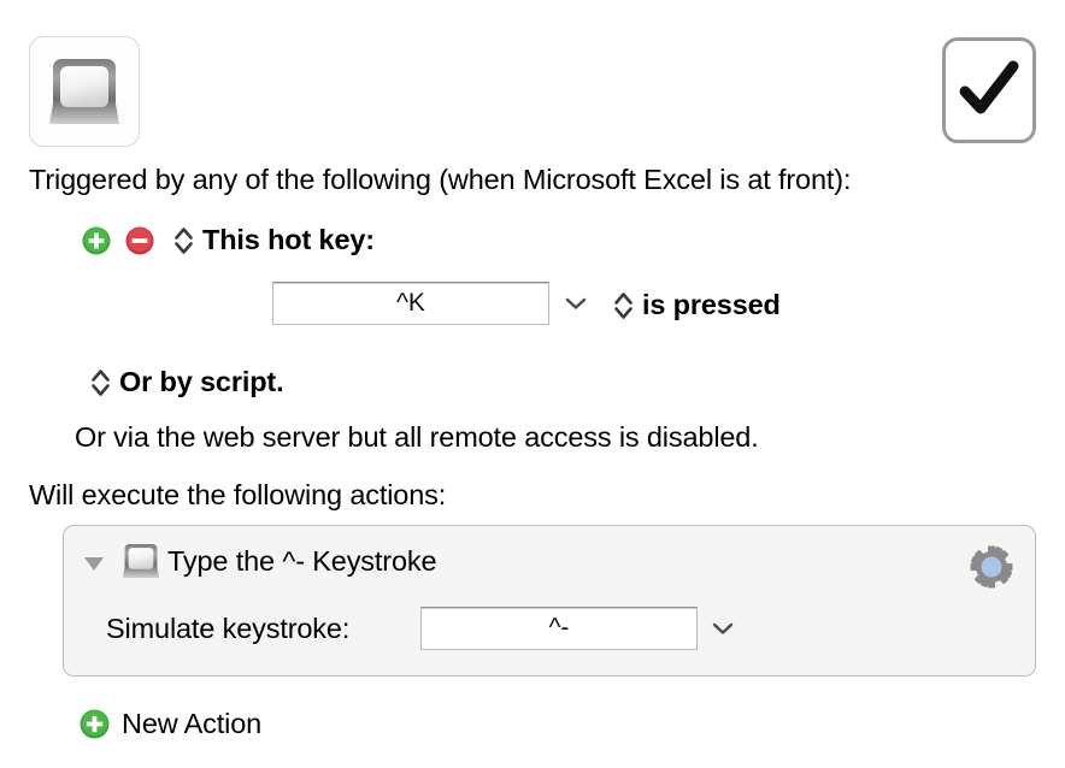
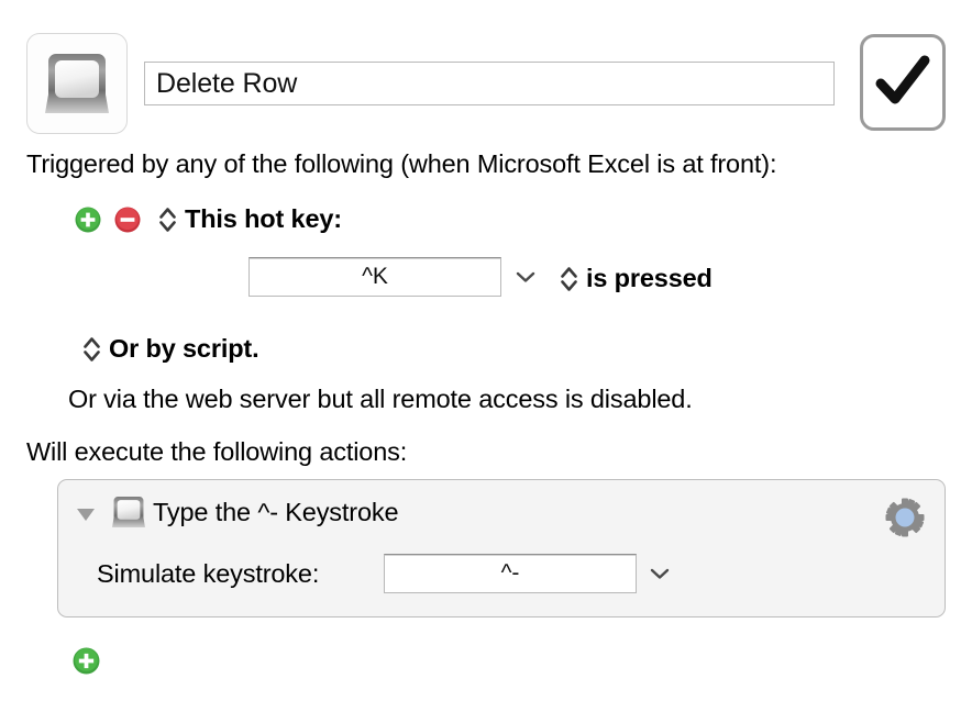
+ Delete Row
  Triggered by any of the following (when Microsoft Excel is at front):
  This hot key:
  ^K
  is pressed
  Or by script.
  Or via the web server but all remote access is disabled.
  Will execute the following actions:
  Type the ^- Keystroke
  Simulate keystroke:
  ^-
- New Action
